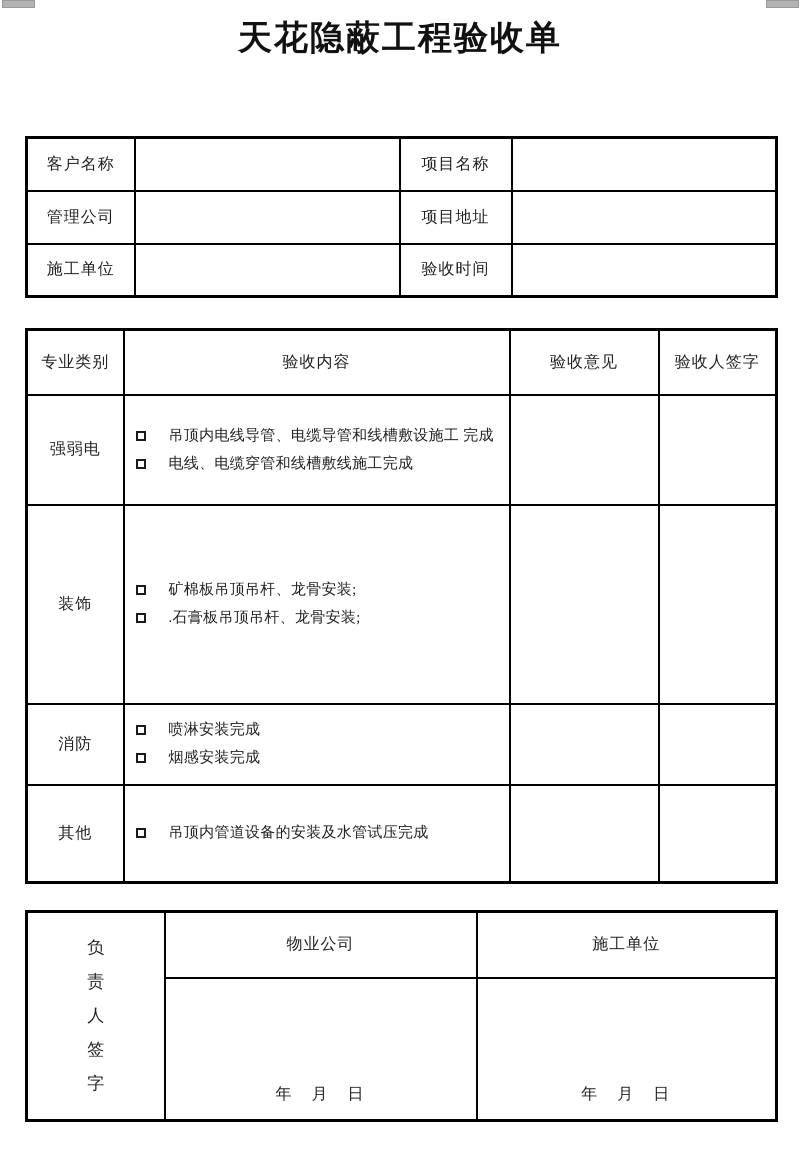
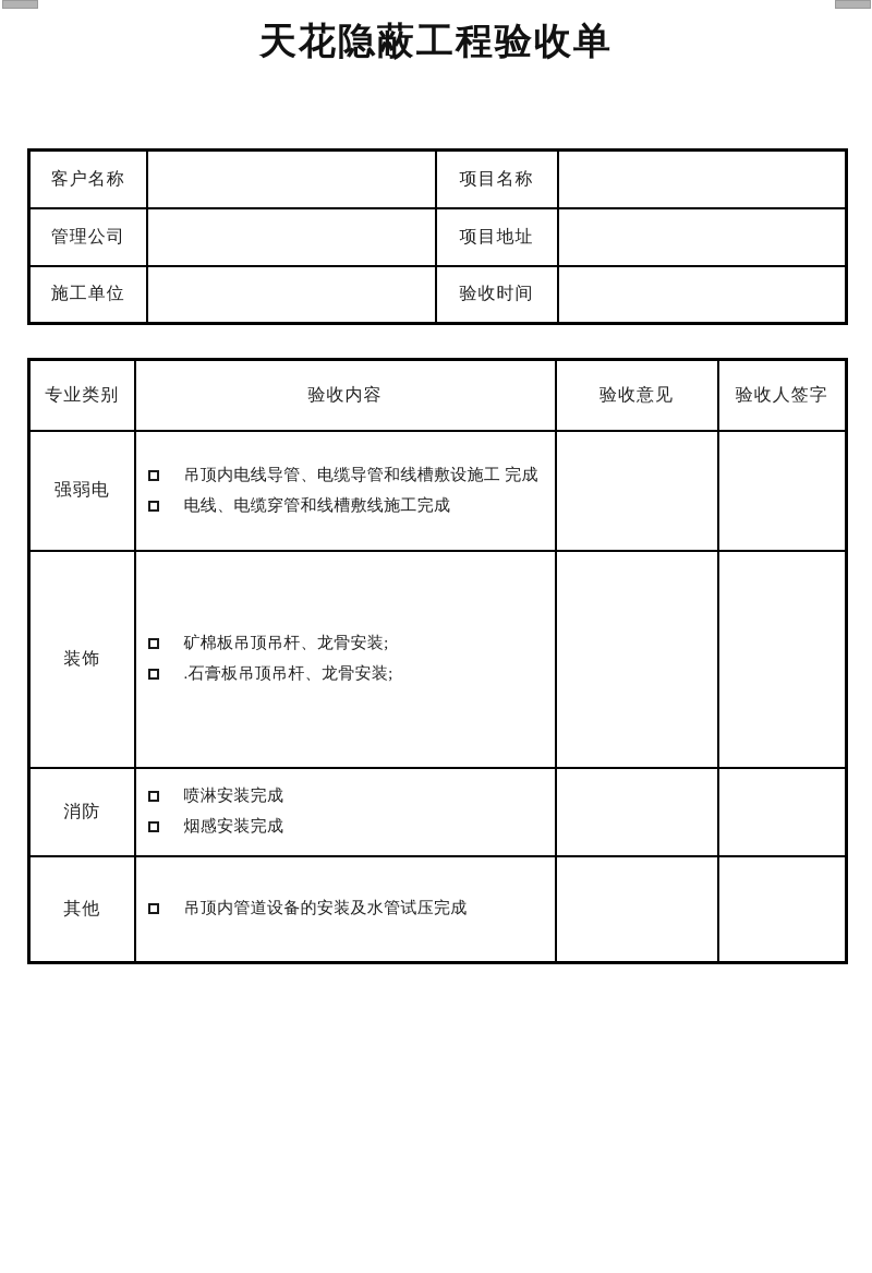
  天花隐蔽工程验收单
  客户名称		项目名称
  管理公司		项目地址
  施工单位		验收时间
  专业类别	验收内容	验收意见	验收人签字
  强弱电	吊顶内电线导管、电缆导管和线槽敷设施工 完成 电线、电缆穿管和线槽敷线施工完成
  装饰	矿棉板吊顶吊杆、龙骨安装; .石膏板吊顶吊杆、龙骨安装;
  消防	喷淋安装完成 烟感安装完成
  其他	吊顶内管道设备的安装及水管试压完成
- 负责人签字	物业公司	施工单位
- 年 月 日	年 月 日
